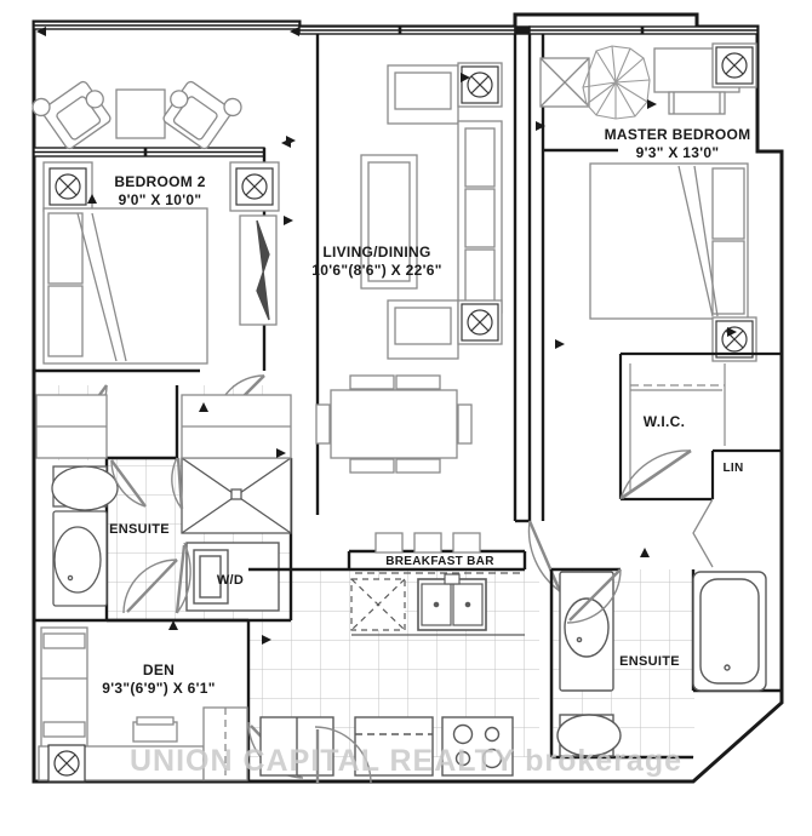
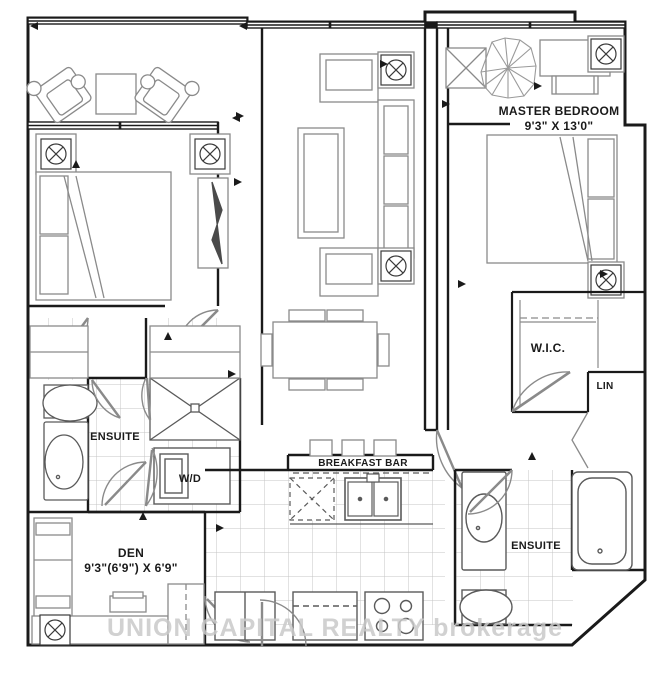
- BEDROOM 2
- 9'0" X 10'0"
- LIVING/DINING
- 10'6"(8'6") X 22'6"
  MASTER BEDROOM
  9'3" X 13'0"
  W.I.C.
  LIN
  ENSUITE
  W/D
  DEN
- 9'3"(6'9") X 6'1"
+ 9'3"(6'9") X 6'9"
  BREAKFAST BAR
  ENSUITE
  UNION CAPITAL REALTY brokerage
